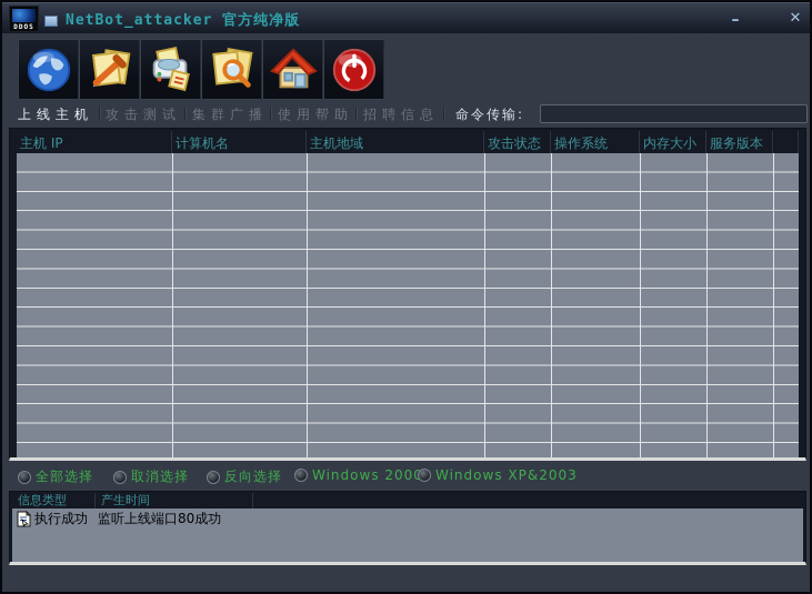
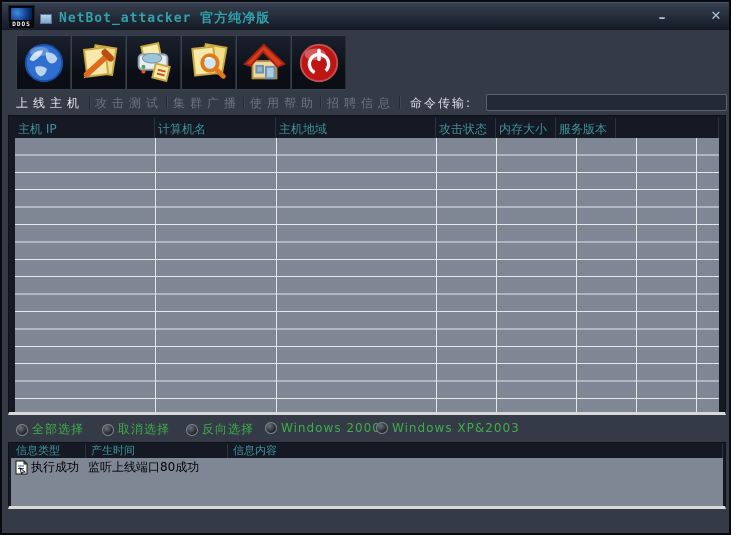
  NetBot_attacker 官方纯净版
  –
  ✕
  上线主机
  攻击测试
  集群广播
  使用帮助
  招聘信息
  命令传输:
  主机 IP
  计算机名
  主机地域
  攻击状态
- 操作系统
  内存大小
  服务版本
  全部选择
  取消选择
  反向选择
  Windows 200
  Windows XP&2003
  信息类型
  产生时间
+ 信息内容
  执行成功
  监听上线端口80成功
